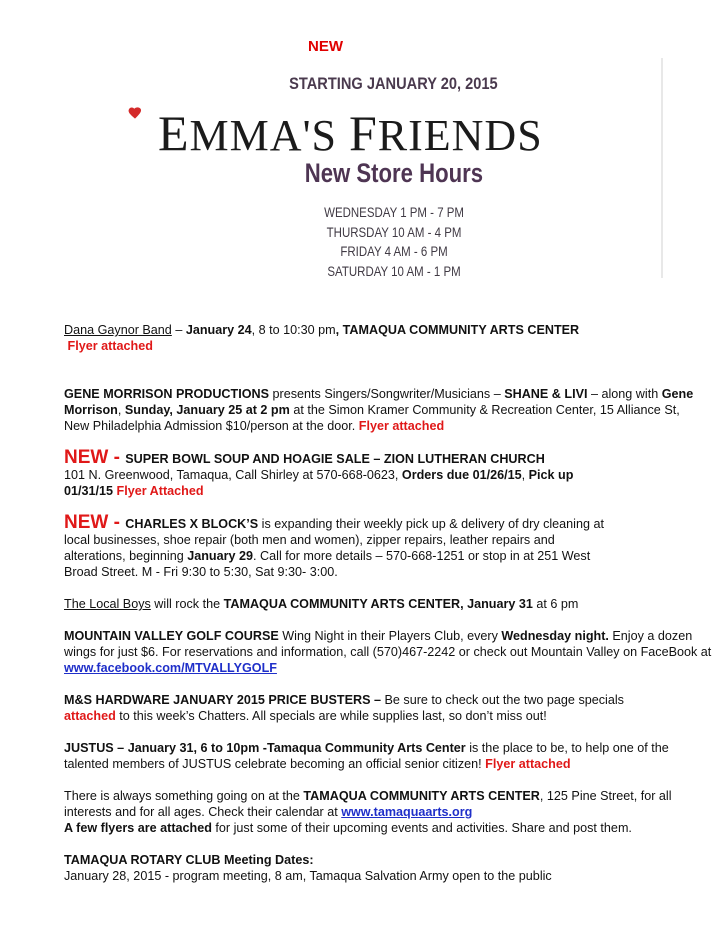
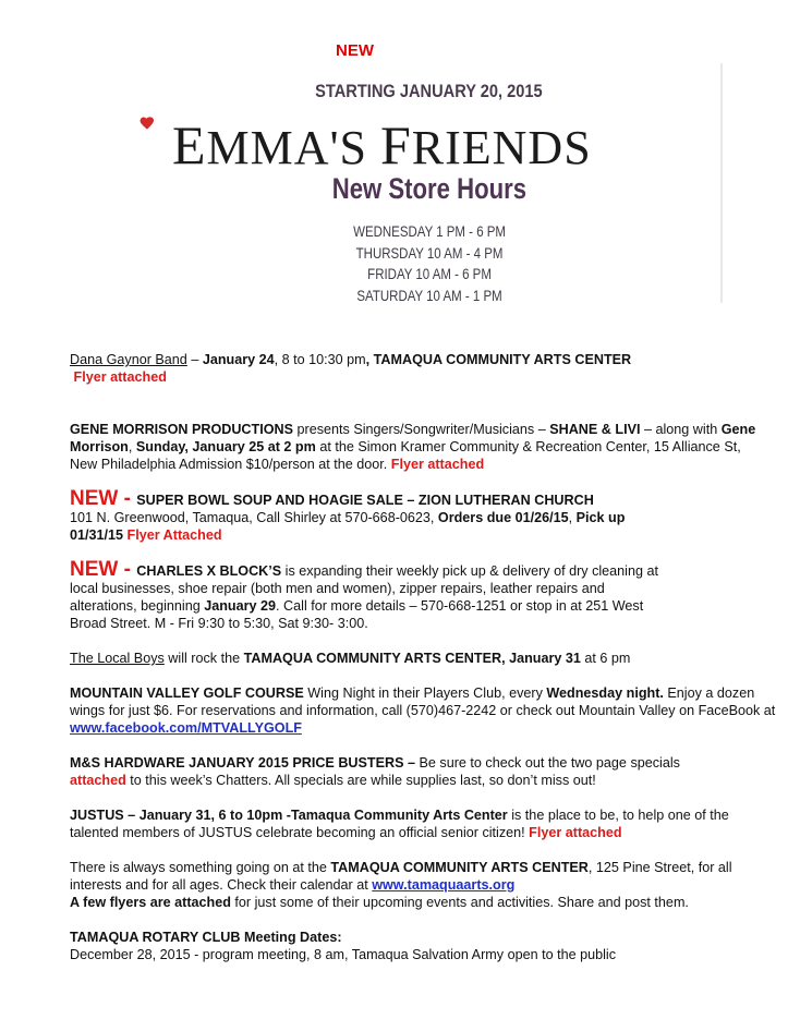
  NEW
  STARTING JANUARY 20, 2015
  EMMA'S FRIENDS
  New Store Hours
- WEDNESDAY 1 PM - 7 PM
+ WEDNESDAY 1 PM - 6 PM
  THURSDAY 10 AM - 4 PM
- FRIDAY 4 AM - 6 PM
+ FRIDAY 10 AM - 6 PM
  SATURDAY 10 AM - 1 PM
  Dana Gaynor Band – January 24, 8 to 10:30 pm, TAMAQUA COMMUNITY ARTS CENTER
  Flyer attached
  GENE MORRISON PRODUCTIONS presents Singers/Songwriter/Musicians – SHANE & LIVI – along with Gene Morrison, Sunday, January 25 at 2 pm at the Simon Kramer Community & Recreation Center, 15 Alliance St, New Philadelphia Admission $10/person at the door. Flyer attached
  NEW - SUPER BOWL SOUP AND HOAGIE SALE – ZION LUTHERAN CHURCH
  101 N. Greenwood, Tamaqua, Call Shirley at 570-668-0623, Orders due 01/26/15, Pick up 01/31/15 Flyer Attached
  NEW - CHARLES X BLOCK’S is expanding their weekly pick up & delivery of dry cleaning at local businesses, shoe repair (both men and women), zipper repairs, leather repairs and alterations, beginning January 29. Call for more details – 570-668-1251 or stop in at 251 West Broad Street. M - Fri 9:30 to 5:30, Sat 9:30- 3:00.
  The Local Boys will rock the TAMAQUA COMMUNITY ARTS CENTER, January 31 at 6 pm
  MOUNTAIN VALLEY GOLF COURSE Wing Night in their Players Club, every Wednesday night. Enjoy a dozen wings for just $6. For reservations and information, call (570)467-2242 or check out Mountain Valley on FaceBook at www.facebook.com/MTVALLYGOLF
  M&S HARDWARE JANUARY 2015 PRICE BUSTERS – Be sure to check out the two page specials attached to this week’s Chatters. All specials are while supplies last, so don’t miss out!
  JUSTUS – January 31, 6 to 10pm -Tamaqua Community Arts Center is the place to be, to help one of the talented members of JUSTUS celebrate becoming an official senior citizen! Flyer attached
  There is always something going on at the TAMAQUA COMMUNITY ARTS CENTER, 125 Pine Street, for all interests and for all ages. Check their calendar at www.tamaquaarts.org
  A few flyers are attached for just some of their upcoming events and activities. Share and post them.
  TAMAQUA ROTARY CLUB Meeting Dates:
- January 28, 2015 - program meeting, 8 am, Tamaqua Salvation Army open to the public
+ December 28, 2015 - program meeting, 8 am, Tamaqua Salvation Army open to the public
